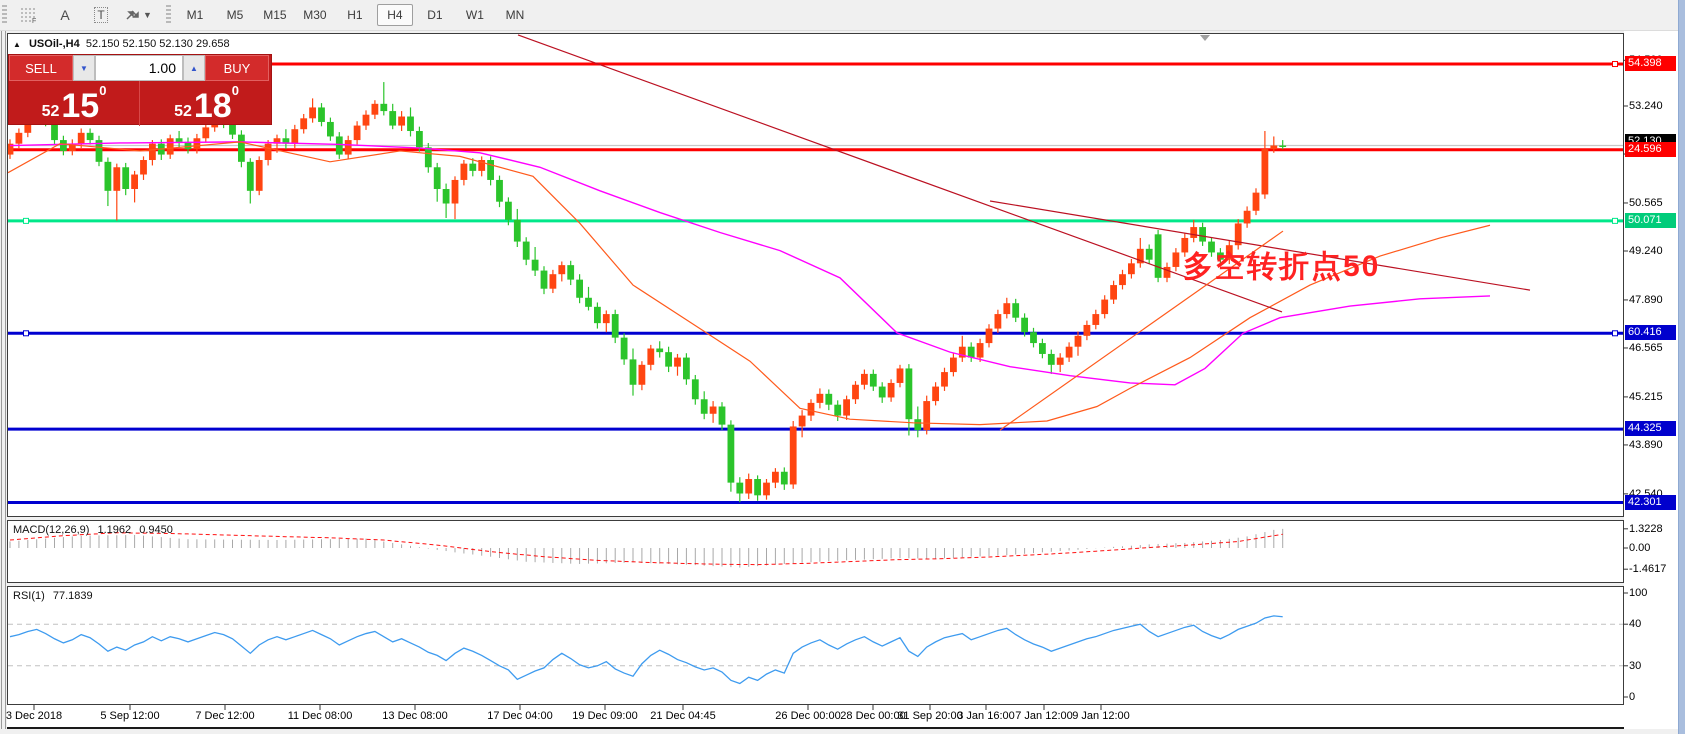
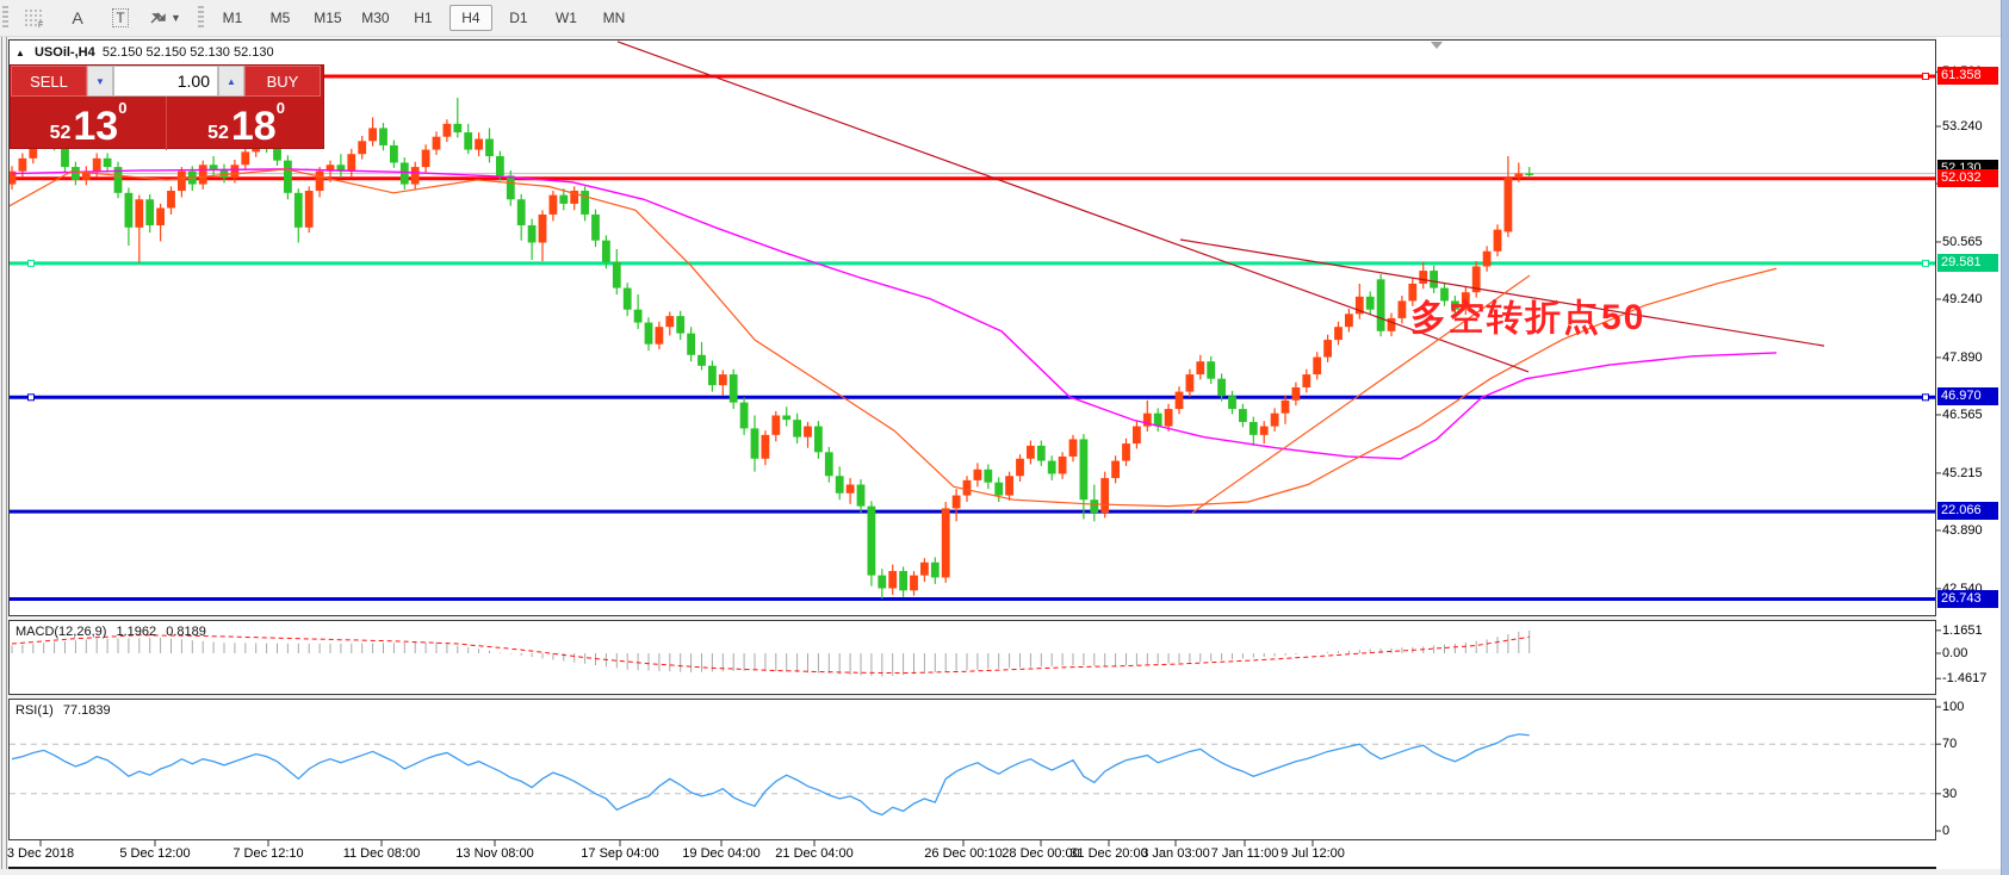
  A
  T
  ▼
  M1
  M5
  M15
  M30
  H1
  H4
  D1
  W1
  MN
- ▲ USOil-,H4 52.150 52.150 52.130 29.658
+ ▲ USOil-,H4 52.150 52.150 52.130 52.130
  SELL
  ▼
  1.00
  ▲
  BUY
  52
- 15
+ 13
  0
  52
  18
  0
- MACD(12,26,9) 1.1962 0.9450
+ MACD(12,26,9) 1.1962 0.8189
  RSI(1) 77.1839
  多空转折点50
  53.240
  50.565
  49.240
  47.890
  46.565
  45.215
  43.890
- 54.398
+ 61.358
- 50.071
+ 29.581
- 60.416
+ 46.970
- 44.325
+ 22.066
- 42.301
+ 26.743
- 24.596
+ 52.032
- 1.3228
+ 1.1651
  0.00
  -1.4617
  100
- 40
+ 70
  30
  0
  3 Dec 2018
- 5 Sep 12:00
+ 5 Dec 12:00
- 7 Dec 12:00
+ 7 Dec 12:10
  11 Dec 08:00
- 13 Dec 08:00
+ 13 Nov 08:00
- 17 Dec 04:00
+ 17 Sep 04:00
- 19 Dec 09:00
+ 19 Dec 04:00
- 21 Dec 04:45
+ 21 Dec 04:00
- 26 Dec 00:00
+ 26 Dec 00:10
  28 Dec 00:00
- 31 Sep 20:00
+ 31 Dec 20:00
- 3 Jan 16:00
+ 3 Jan 03:00
- 7 Jan 12:00
+ 7 Jan 11:00
- 9 Jan 12:00
+ 9 Jul 12:00
